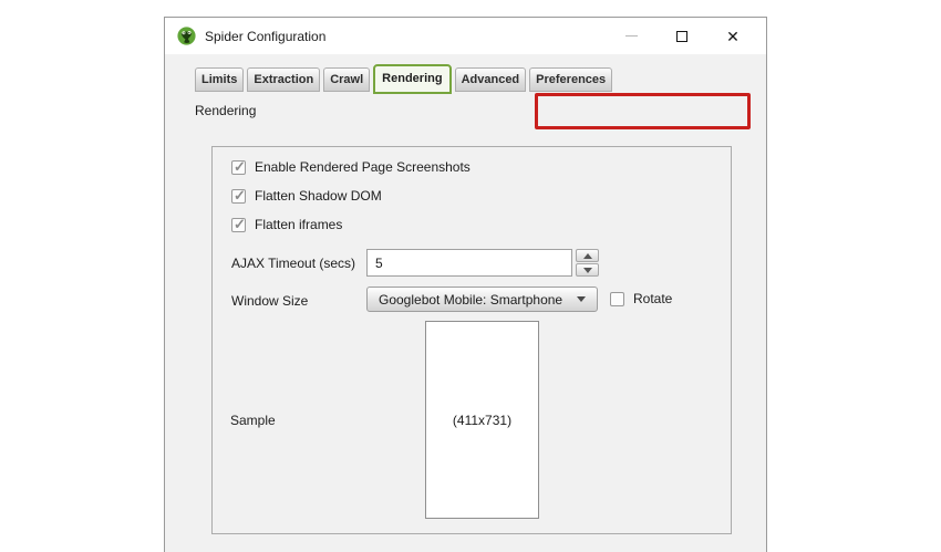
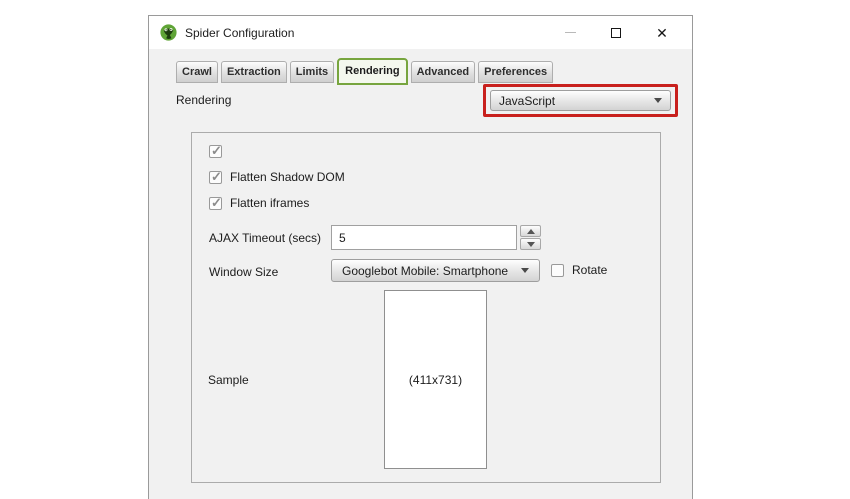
  Spider Configuration
  ✕
- Limits
+ Crawl
  Extraction
- Crawl
+ Limits
  Rendering
  Advanced
  Preferences
  Rendering
+ JavaScript
  ✓
- Enable Rendered Page Screenshots
  ✓
  Flatten Shadow DOM
  ✓
  Flatten iframes
  AJAX Timeout (secs)
  5
  Window Size
  Googlebot Mobile: Smartphone
  Rotate
  Sample
  (411x731)
